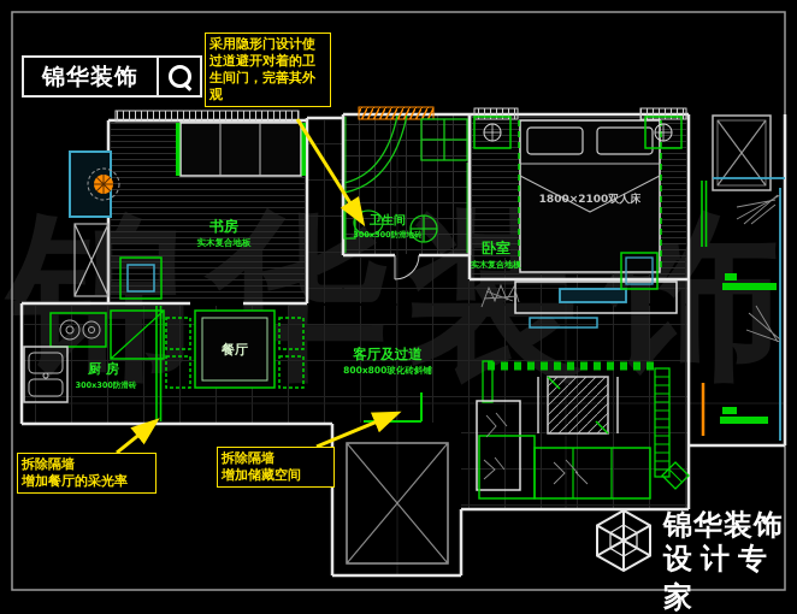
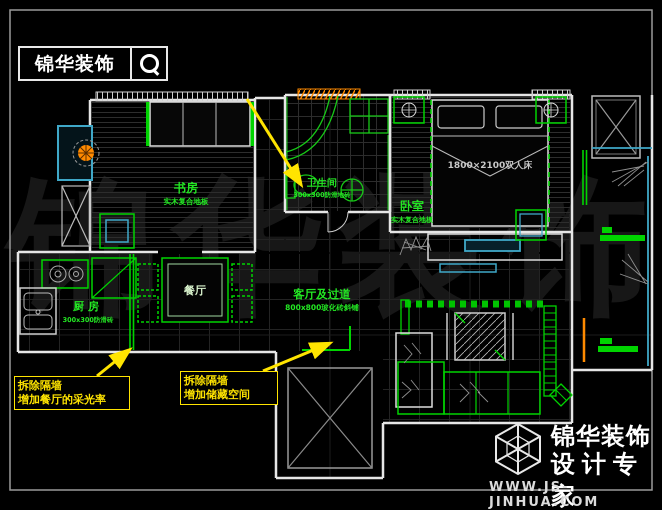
  书房
  实木复合地板
  卫生间
  300x300防滑地砖
  卧室
  实木复合地板
  厨房
  300x300防滑砖
  餐厅
  客厅及过道
  800x800玻化砖斜铺
  1800×2100双人床
  锦华装饰
- 采用隐形门设计使过道避开对着的卫生间门，完善其外观
  拆除隔墙
  增加餐厅的采光率
  拆除隔墙
  增加储藏空间
  锦华装饰
  设计专家
+ WWW.JS-JINHUA.COM
